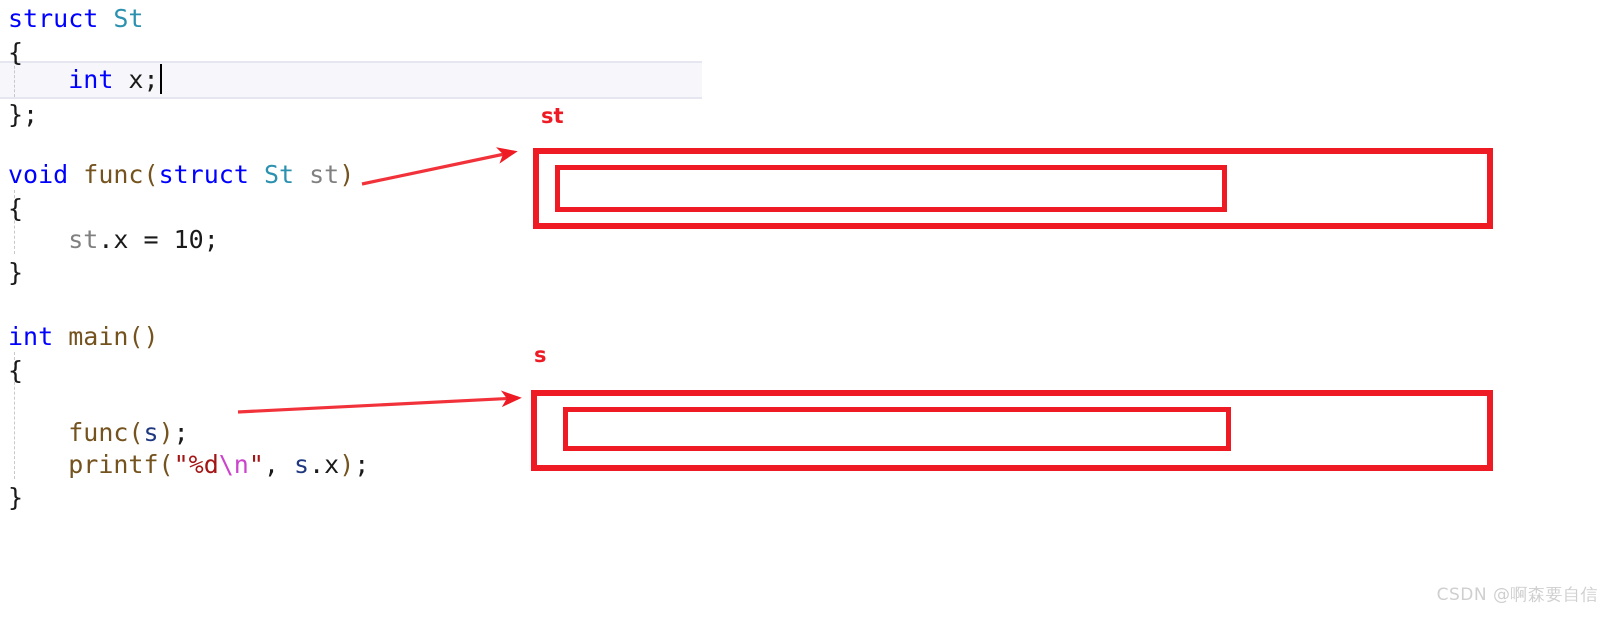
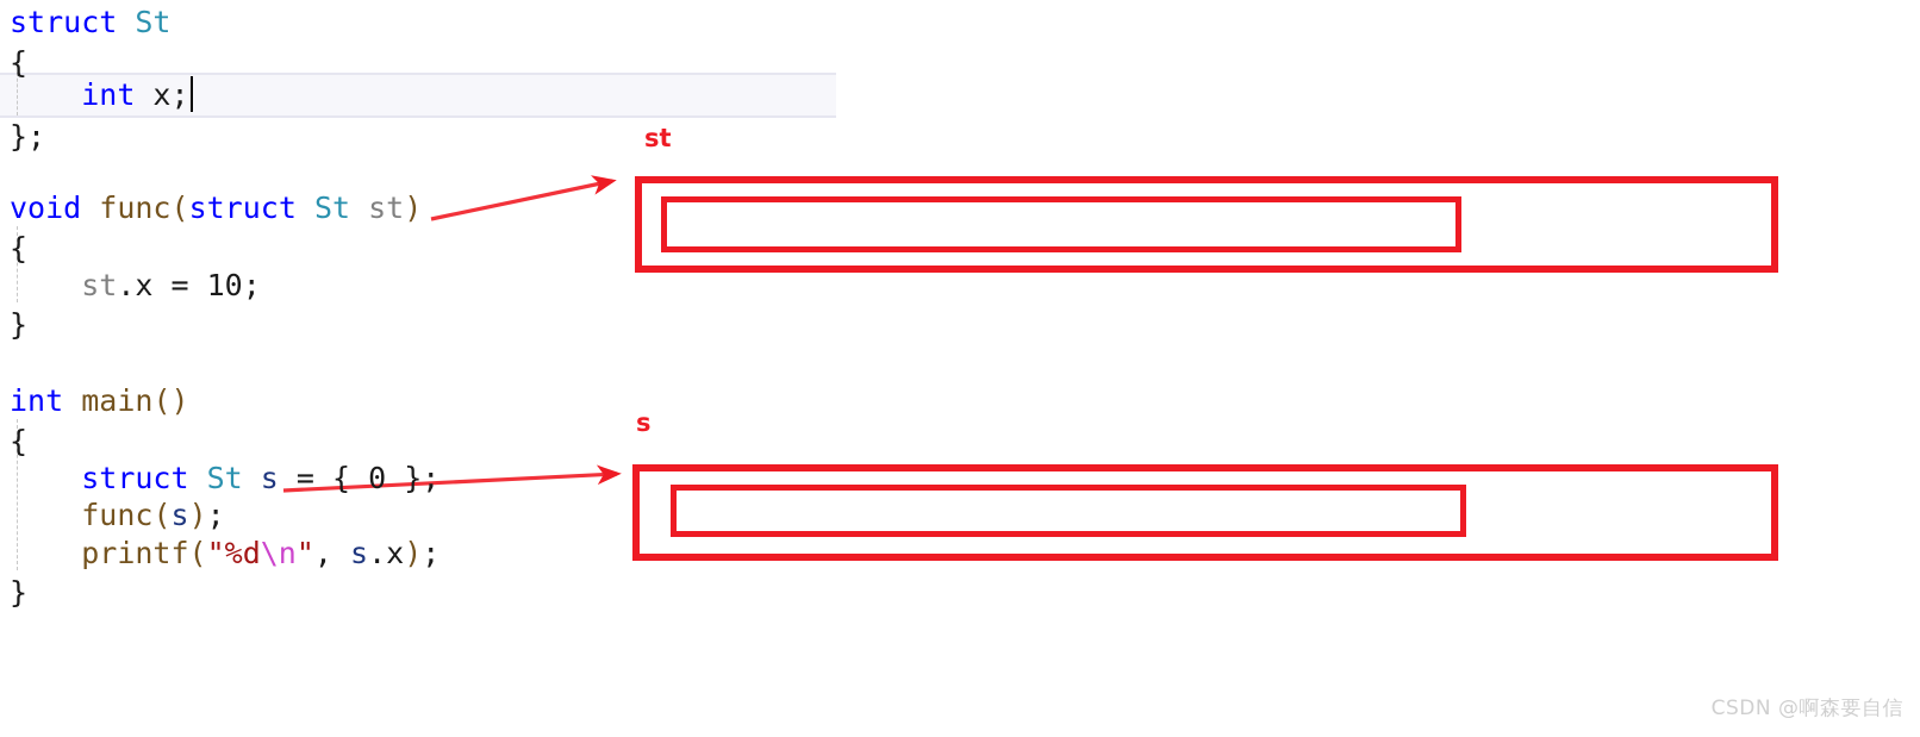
  struct St
  {
  int x;
  };
  void func(struct St st)
  {
  st.x = 10;
  }
  int main()
  {
+ struct St s = { 0 };
  func(s);
  printf("%d\n", s.x);
  }
  st
  s
  CSDN @啊森要自信
